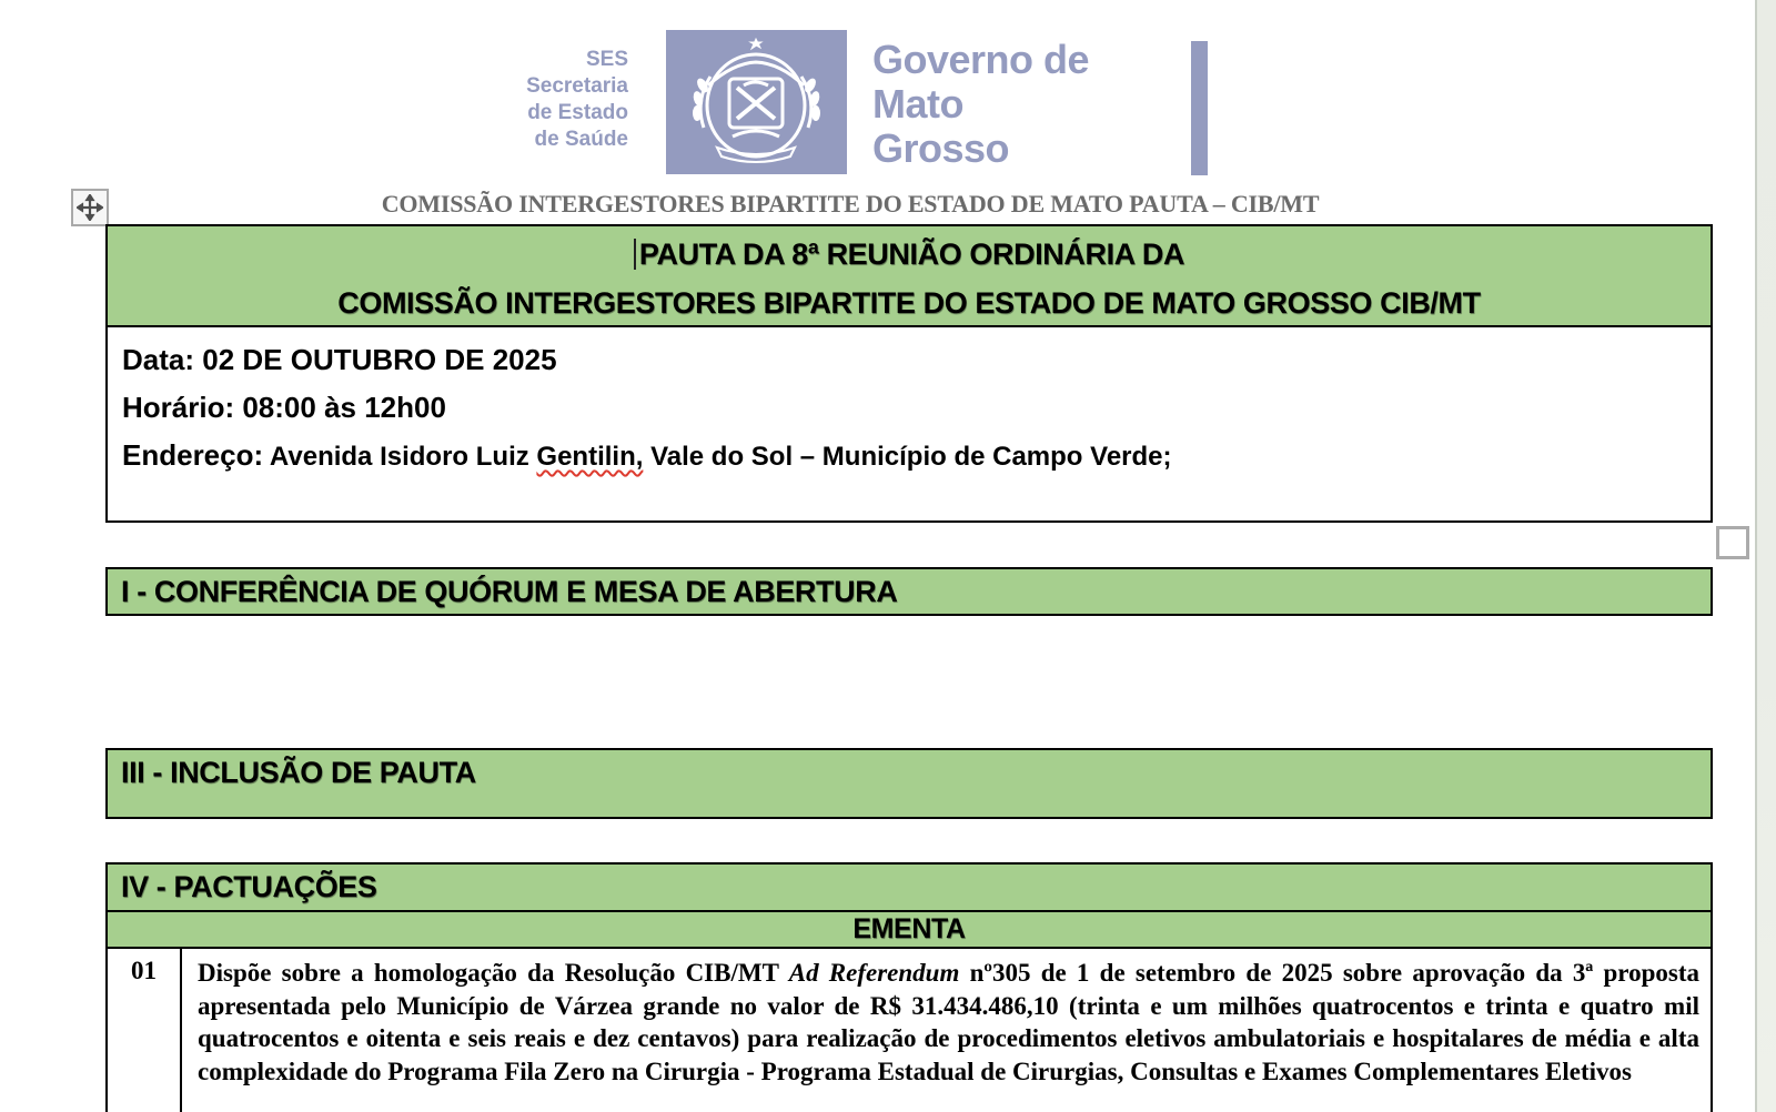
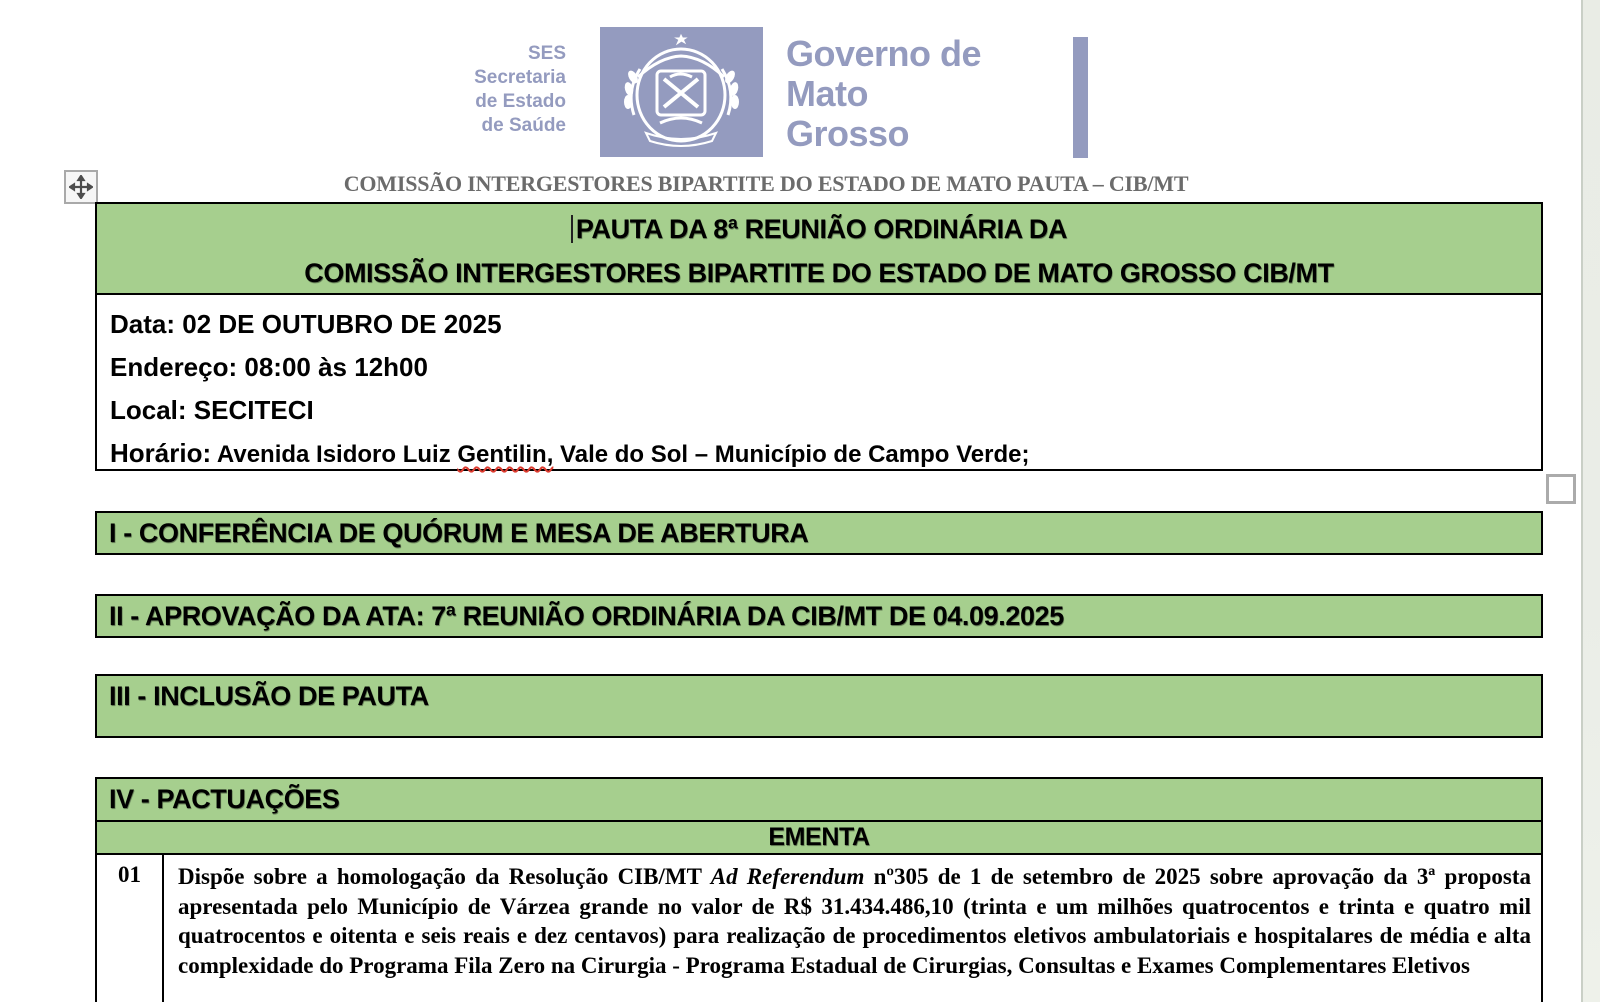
  SES
  Secretaria
  de Estado
  de Saúde
  Governo de
  Mato
  Grosso
  COMISSÃO INTERGESTORES BIPARTITE DO ESTADO DE MATO PAUTA – CIB/MT
  PAUTA DA 8ª REUNIÃO ORDINÁRIA DA
  COMISSÃO INTERGESTORES BIPARTITE DO ESTADO DE MATO GROSSO CIB/MT
  Data: 02 DE OUTUBRO DE 2025
- Horário: 08:00 às 12h00
+ Endereço: 08:00 às 12h00
+ Local: SECITECI
- Endereço: Avenida Isidoro Luiz Gentilin, Vale do Sol – Município de Campo Verde;
+ Horário: Avenida Isidoro Luiz Gentilin, Vale do Sol – Município de Campo Verde;
  I - CONFERÊNCIA DE QUÓRUM E MESA DE ABERTURA
+ II - APROVAÇÃO DA ATA: 7ª REUNIÃO ORDINÁRIA DA CIB/MT DE 04.09.2025
  III - INCLUSÃO DE PAUTA
  IV - PACTUAÇÕES
  EMENTA
  01
  Dispõe sobre a homologação da Resolução CIB/MT Ad Referendum nº305 de 1 de setembro de 2025 sobre aprovação da 3ª proposta apresentada pelo Município de Várzea grande no valor de R$ 31.434.486,10 (trinta e um milhões quatrocentos e trinta e quatro mil quatrocentos e oitenta e seis reais e dez centavos) para realização de procedimentos eletivos ambulatoriais e hospitalares de média e alta complexidade do Programa Fila Zero na Cirurgia - Programa Estadual de Cirurgias, Consultas e Exames Complementares Eletivos
